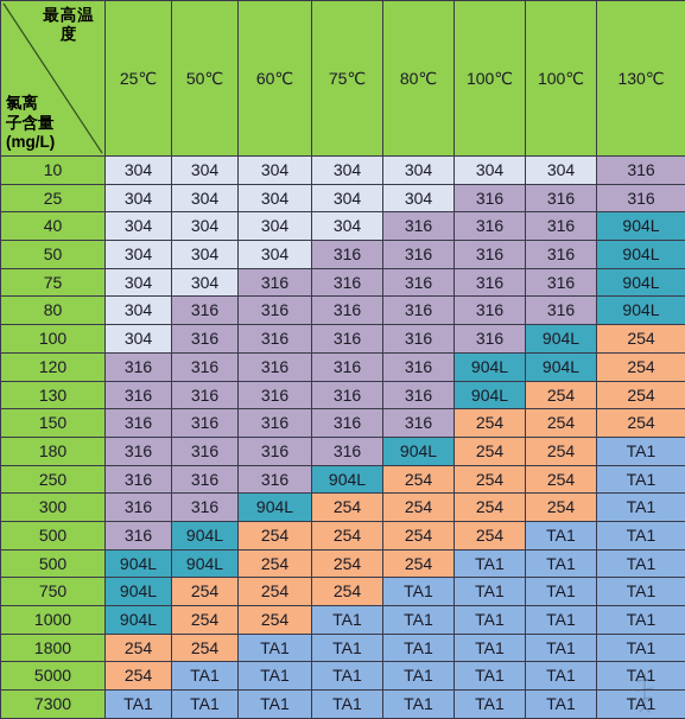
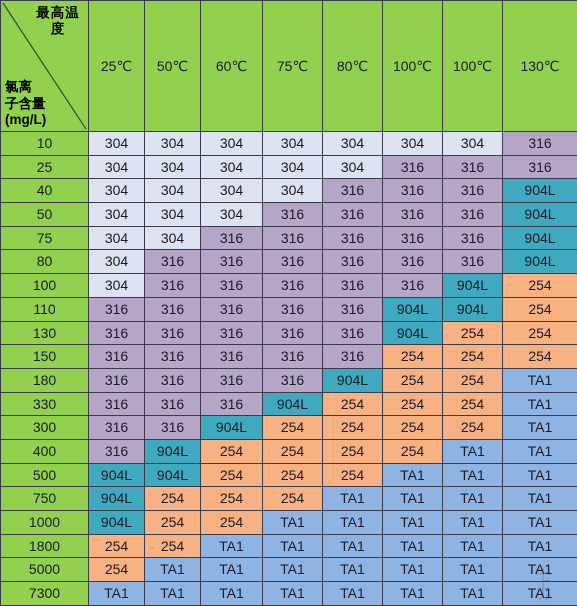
  最高温度 氯离 子含量 (mg/L)	25℃	50℃	60℃	75℃	80℃	100℃	100℃	130℃
  10	304	304	304	304	304	304	304	316
  25	304	304	304	304	304	316	316	316
  40	304	304	304	304	316	316	316	904L
  50	304	304	304	316	316	316	316	904L
  75	304	304	316	316	316	316	316	904L
  80	304	316	316	316	316	316	316	904L
  100	304	316	316	316	316	316	904L	254
- 120	316	316	316	316	316	904L	904L	254
+ 110	316	316	316	316	316	904L	904L	254
  130	316	316	316	316	316	904L	254	254
  150	316	316	316	316	316	254	254	254
  180	316	316	316	316	904L	254	254	TA1
- 250	316	316	316	904L	254	254	254	TA1
+ 330	316	316	316	904L	254	254	254	TA1
  300	316	316	904L	254	254	254	254	TA1
- 500	316	904L	254	254	254	254	TA1	TA1
+ 400	316	904L	254	254	254	254	TA1	TA1
  500	904L	904L	254	254	254	TA1	TA1	TA1
  750	904L	254	254	254	TA1	TA1	TA1	TA1
  1000	904L	254	254	TA1	TA1	TA1	TA1	TA1
  1800	254	254	TA1	TA1	TA1	TA1	TA1	TA1
  5000	254	TA1	TA1	TA1	TA1	TA1	TA1	TA1
  7300	TA1	TA1	TA1	TA1	TA1	TA1	TA1	TA1
